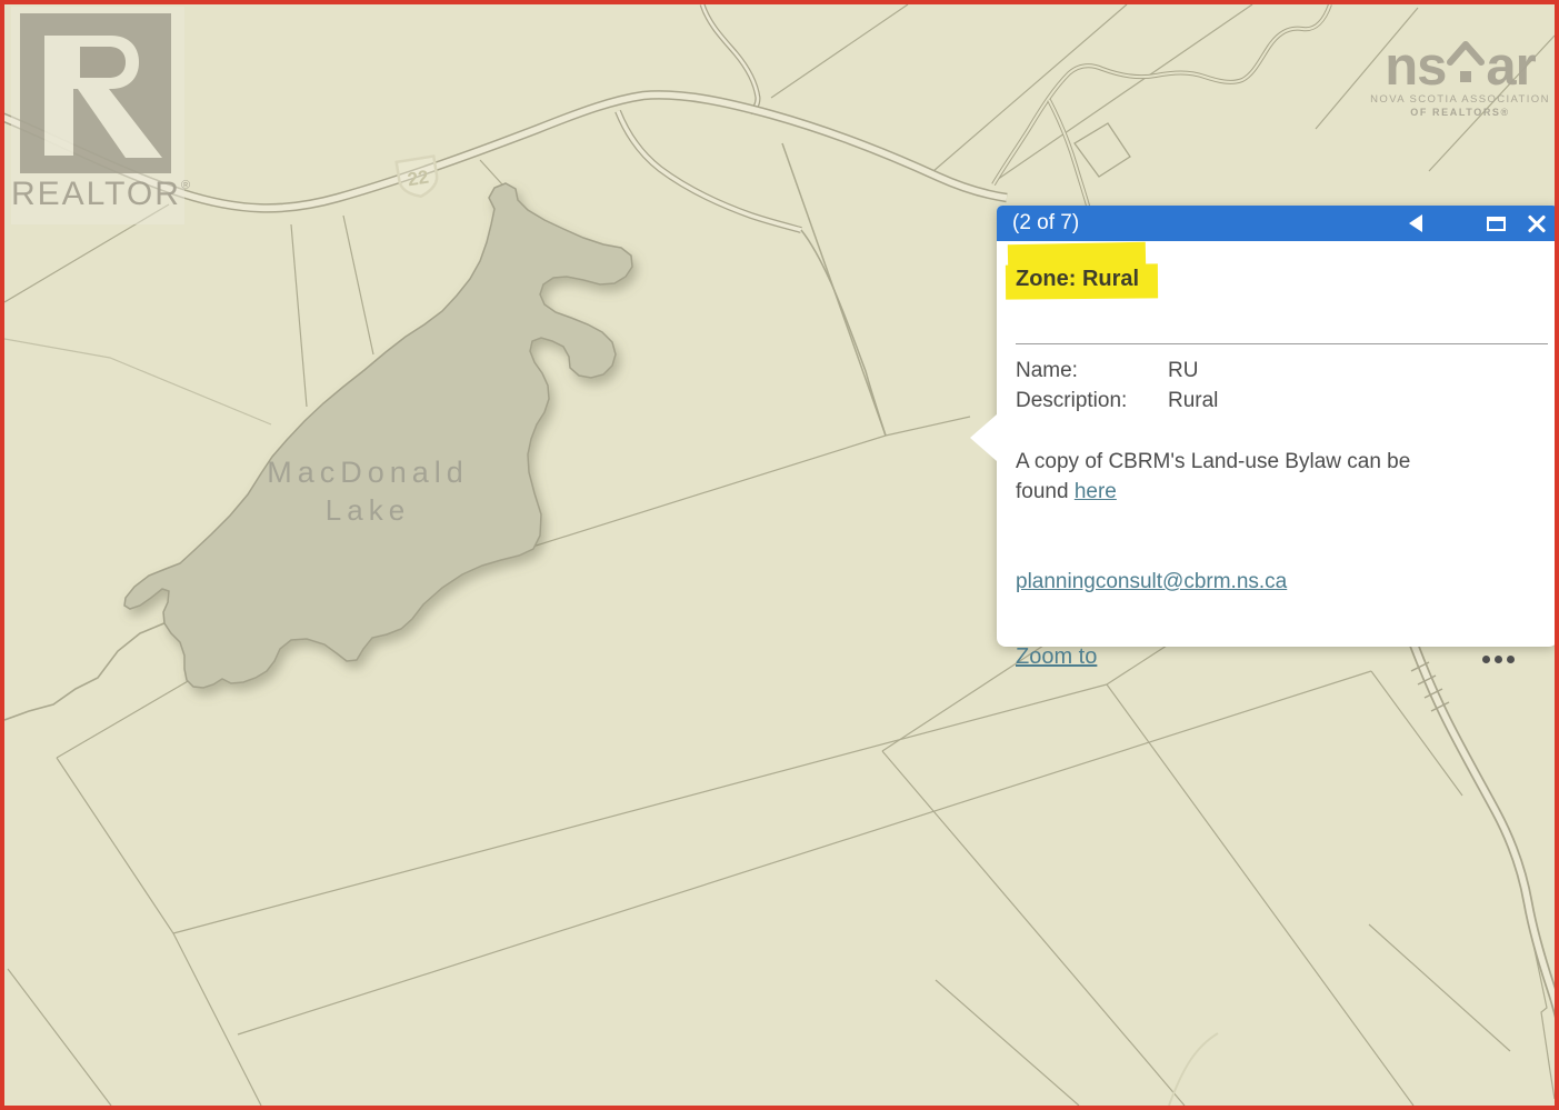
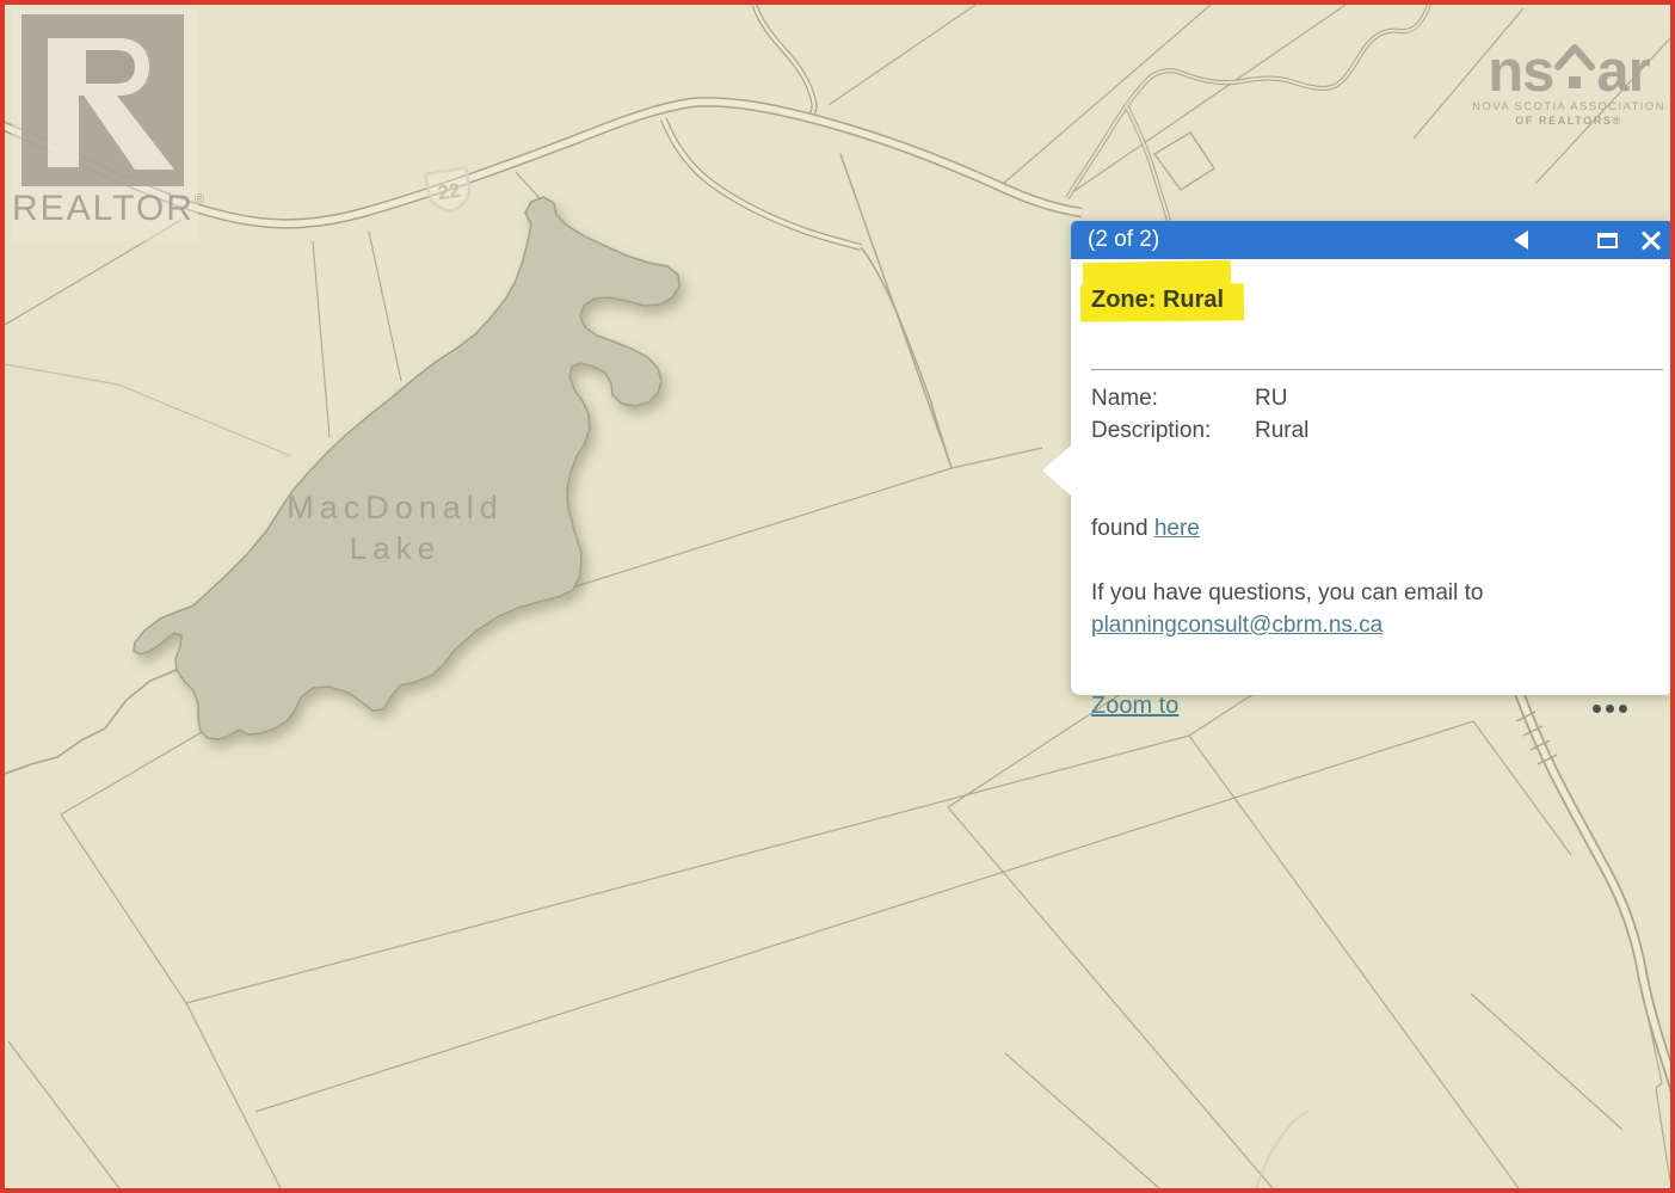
  MacDonald
  Lake
  REALTOR®
  ns
  ar
  NOVA SCOTIA ASSOCIATION
  OF REALTORS®
- (2 of 7)
+ (2 of 2)
  Zone: Rural
  Name:
  RU
  Description:
  Rural
- A copy of CBRM's Land-use Bylaw can be
  found here
+ If you have questions, you can email to
  planningconsult@cbrm.ns.ca
  Zoom to
